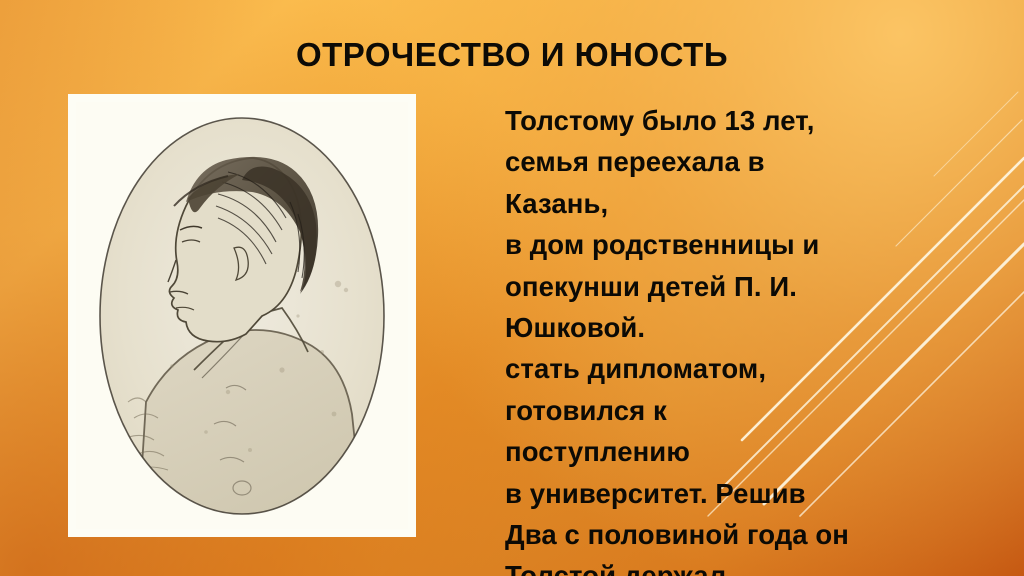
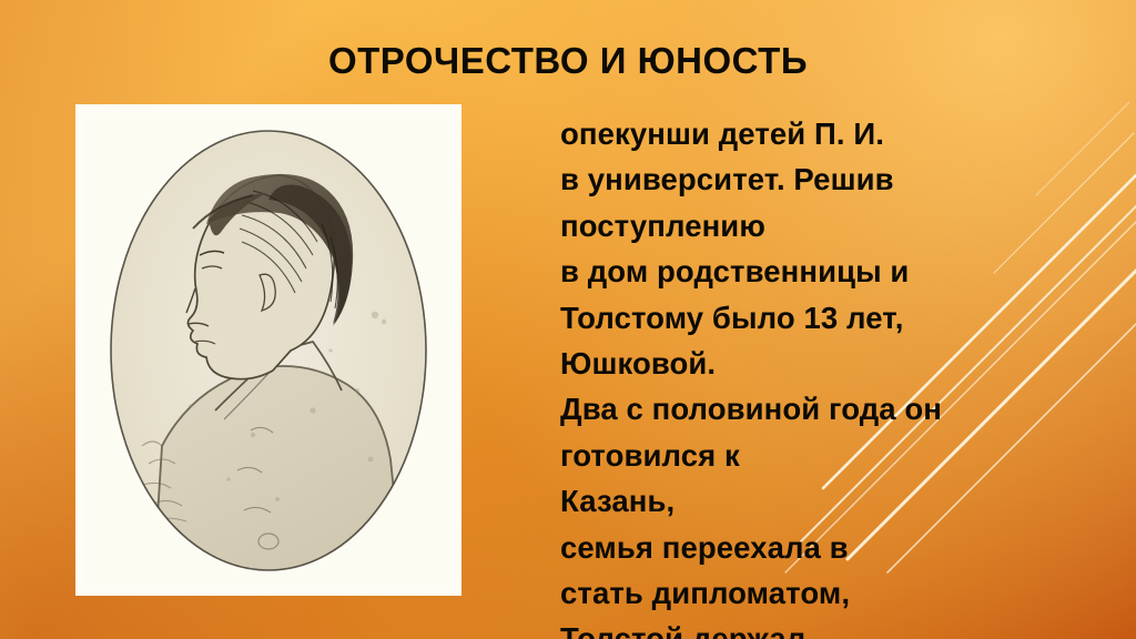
  ОТРОЧЕСТВО И ЮНОСТЬ
- Толстому было 13 лет,
+ опекунши детей П. И.
- семья переехала в
+ в университет. Решив
- Казань,
+ поступлению
  в дом родственницы и
- опекунши детей П. И.
+ Толстому было 13 лет,
  Юшковой.
- стать дипломатом,
+ Два с половиной года он
  готовился к
- поступлению
+ Казань,
- в университет. Решив
+ семья переехала в
- Два с половиной года он
+ стать дипломатом,
